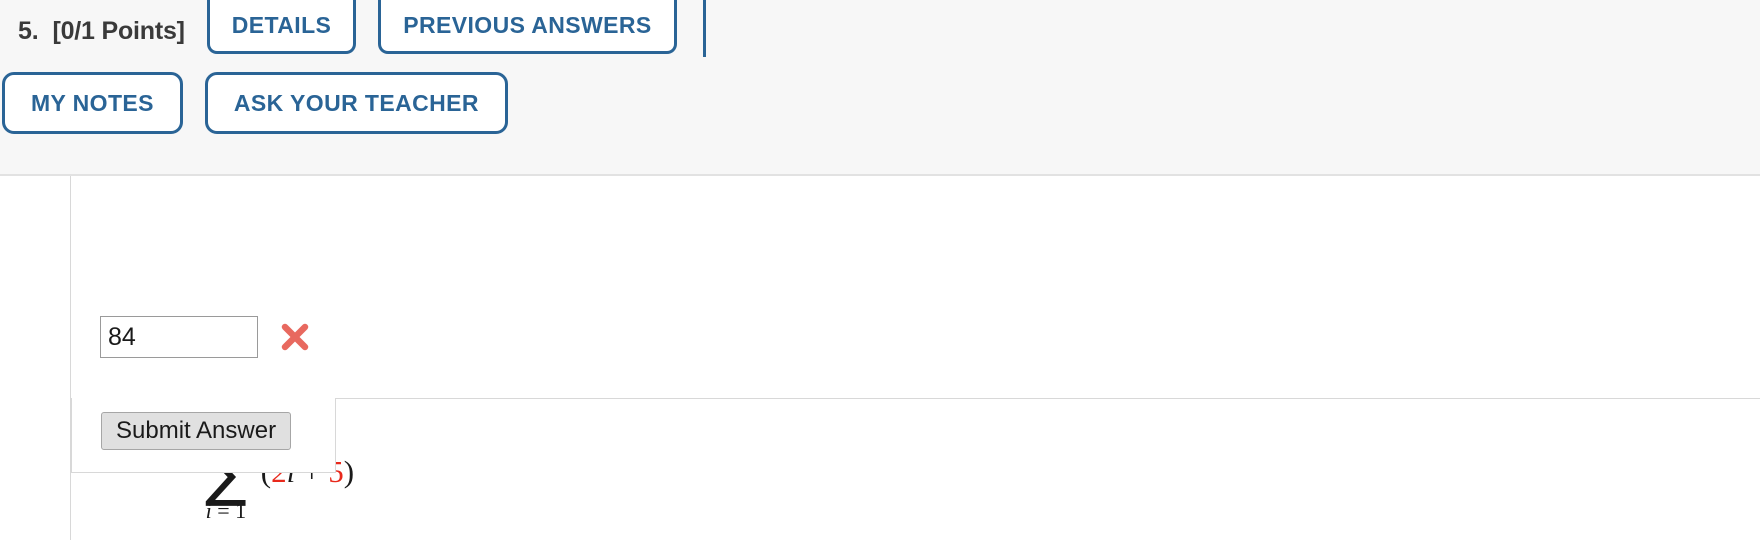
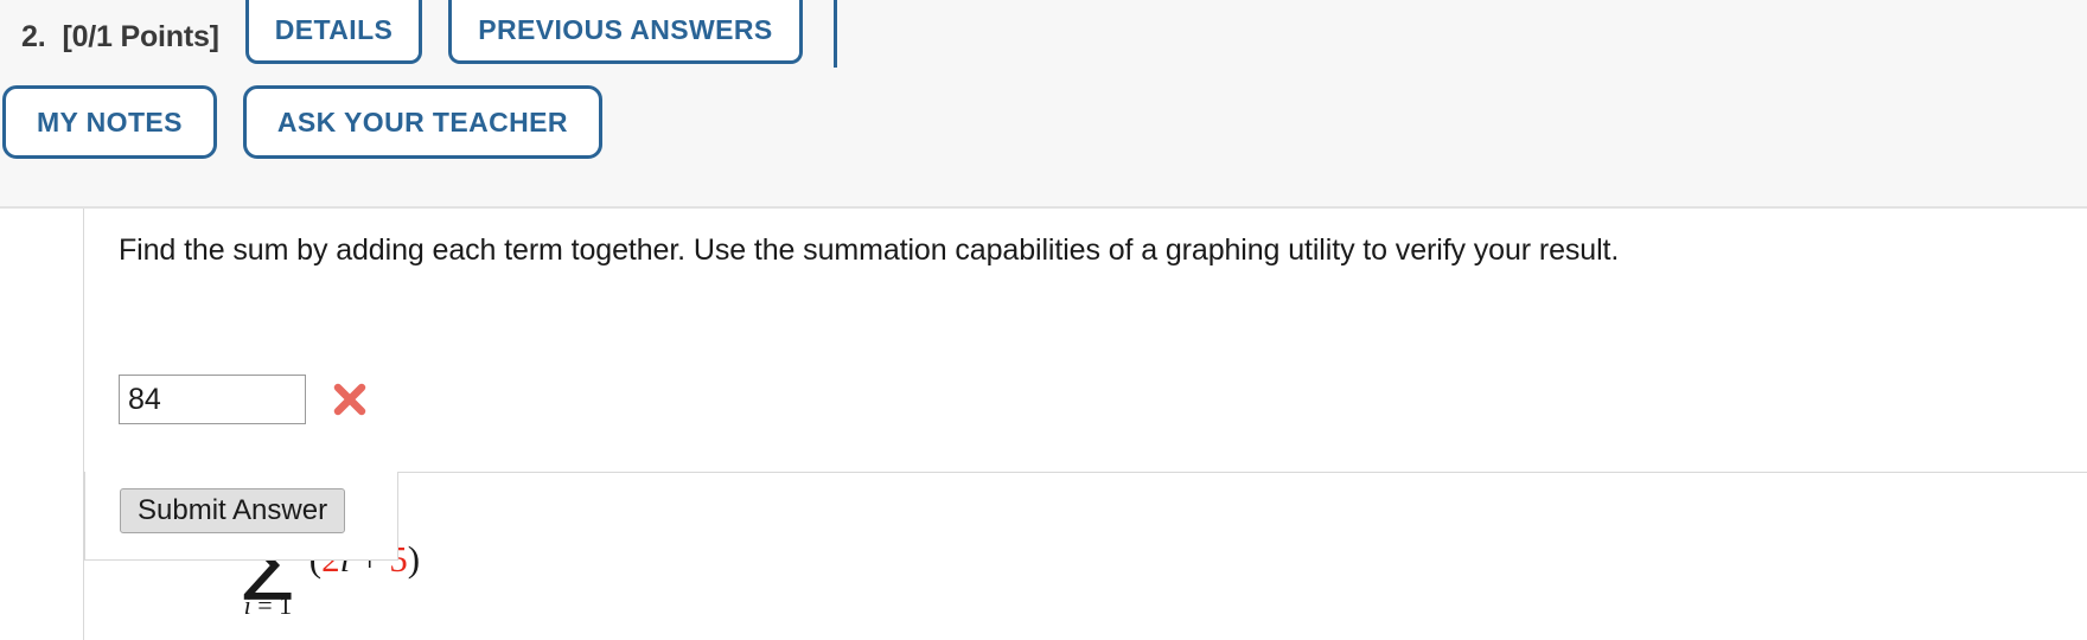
- 5.
+ 2.
  [0/1 Points]
  DETAILS
  PREVIOUS ANSWERS
  MY NOTES
  ASK YOUR TEACHER
+ Find the sum by adding each term together. Use the summation capabilities of a graphing utility to verify your result.
  i = 1
  84
  Submit Answer
